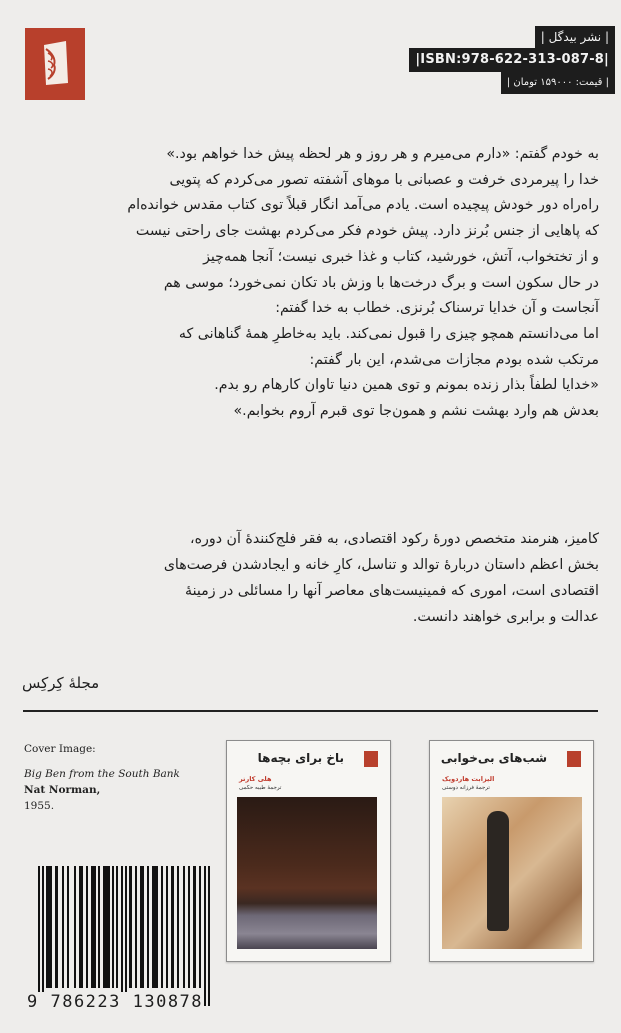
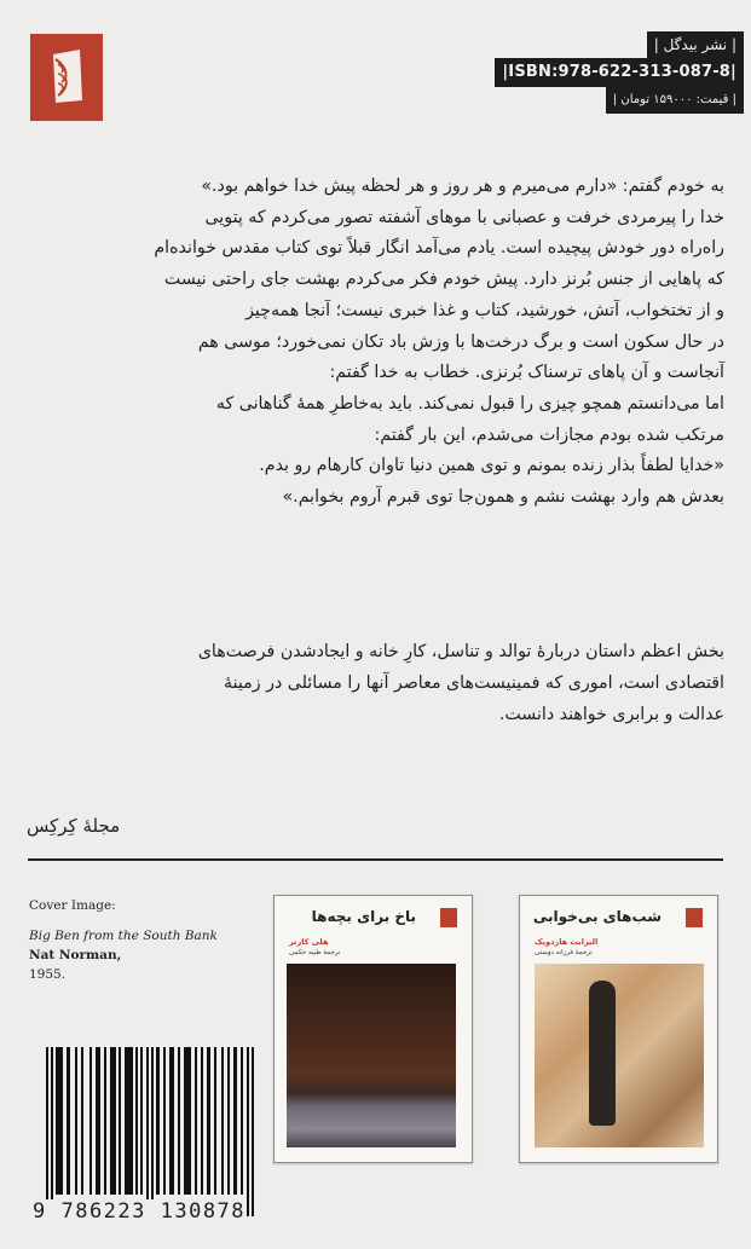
  | نشر بیدگل |
  |ISBN:978-622-313-087-8|
  | قیمت: ۱۵۹۰۰۰ تومان |
  به خودم گفتم: «دارم می‌میرم و هر روز و هر لحظه پیش خدا خواهم بود.»
  خدا را پیرمردی خرفت و عصبانی با موهای آشفته تصور می‌کردم که پتویی
  راه‌راه دور خودش پیچیده است. یادم می‌آمد انگار قبلاً توی کتاب مقدس خوانده‌ام
  که پاهایی از جنس بُرنز دارد. پیش خودم فکر می‌کردم بهشت جای راحتی نیست
  و از تختخواب، آتش، خورشید، کتاب و غذا خبری نیست؛ آنجا همه‌چیز
  در حال سکون است و برگ درخت‌ها با وزش باد تکان نمی‌خورد؛ موسی هم
- آنجاست و آن خدایا ترسناک بُرنزی. خطاب به خدا گفتم:
+ آنجاست و آن پاهای ترسناک بُرنزی. خطاب به خدا گفتم:
  اما می‌دانستم همچو چیزی را قبول نمی‌کند. باید به‌خاطرِ همهٔ گناهانی که
  مرتکب شده بودم مجازات می‌شدم، این بار گفتم:
  «خدایا لطفاً بذار زنده بمونم و توی همین دنیا تاوان کارهام رو بدم.
  بعدش هم وارد بهشت نشم و همون‌جا توی قبرم آروم بخوابم.»
- کامیز، هنرمند متخصص دورهٔ رکود اقتصادی، به فقر فلج‌کنندهٔ آن دوره،
  بخش اعظم داستان دربارهٔ توالد و تناسل، کارِ خانه و ایجادشدن فرصت‌های
  اقتصادی است، اموری که فمینیست‌های معاصر آنها را مسائلی در زمینهٔ
  عدالت و برابری خواهند دانست.
  مجلهٔ کِرکِس
  Cover Image:
  Big Ben from the South Bank
  Nat Norman,
  1955.
  باخ برای بچه‌ها
  هلی کارتر
  شب‌های بی‌خوابی
  الیزابت هاردویک
  9 786223 130878
